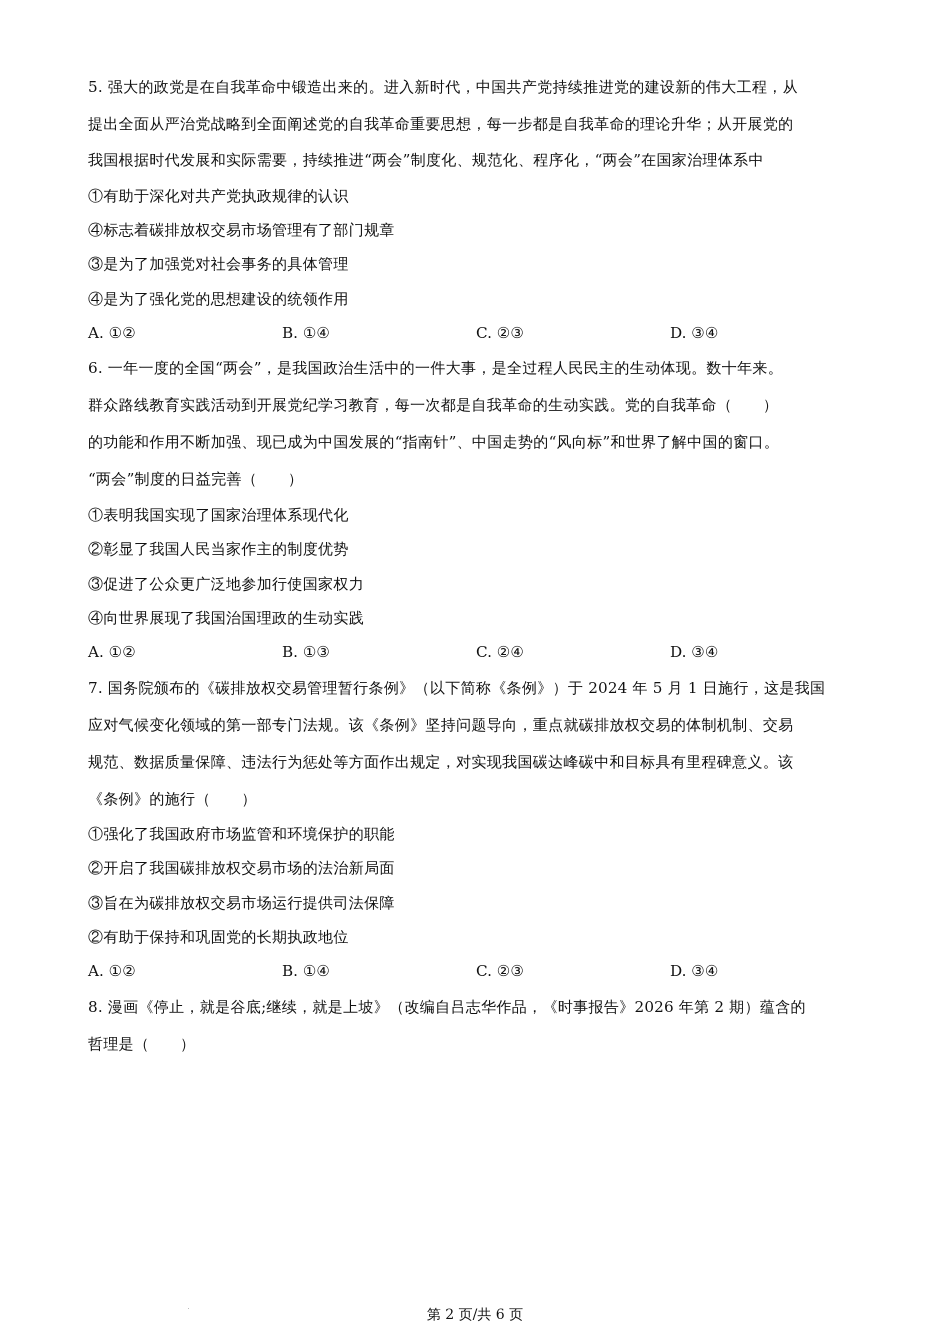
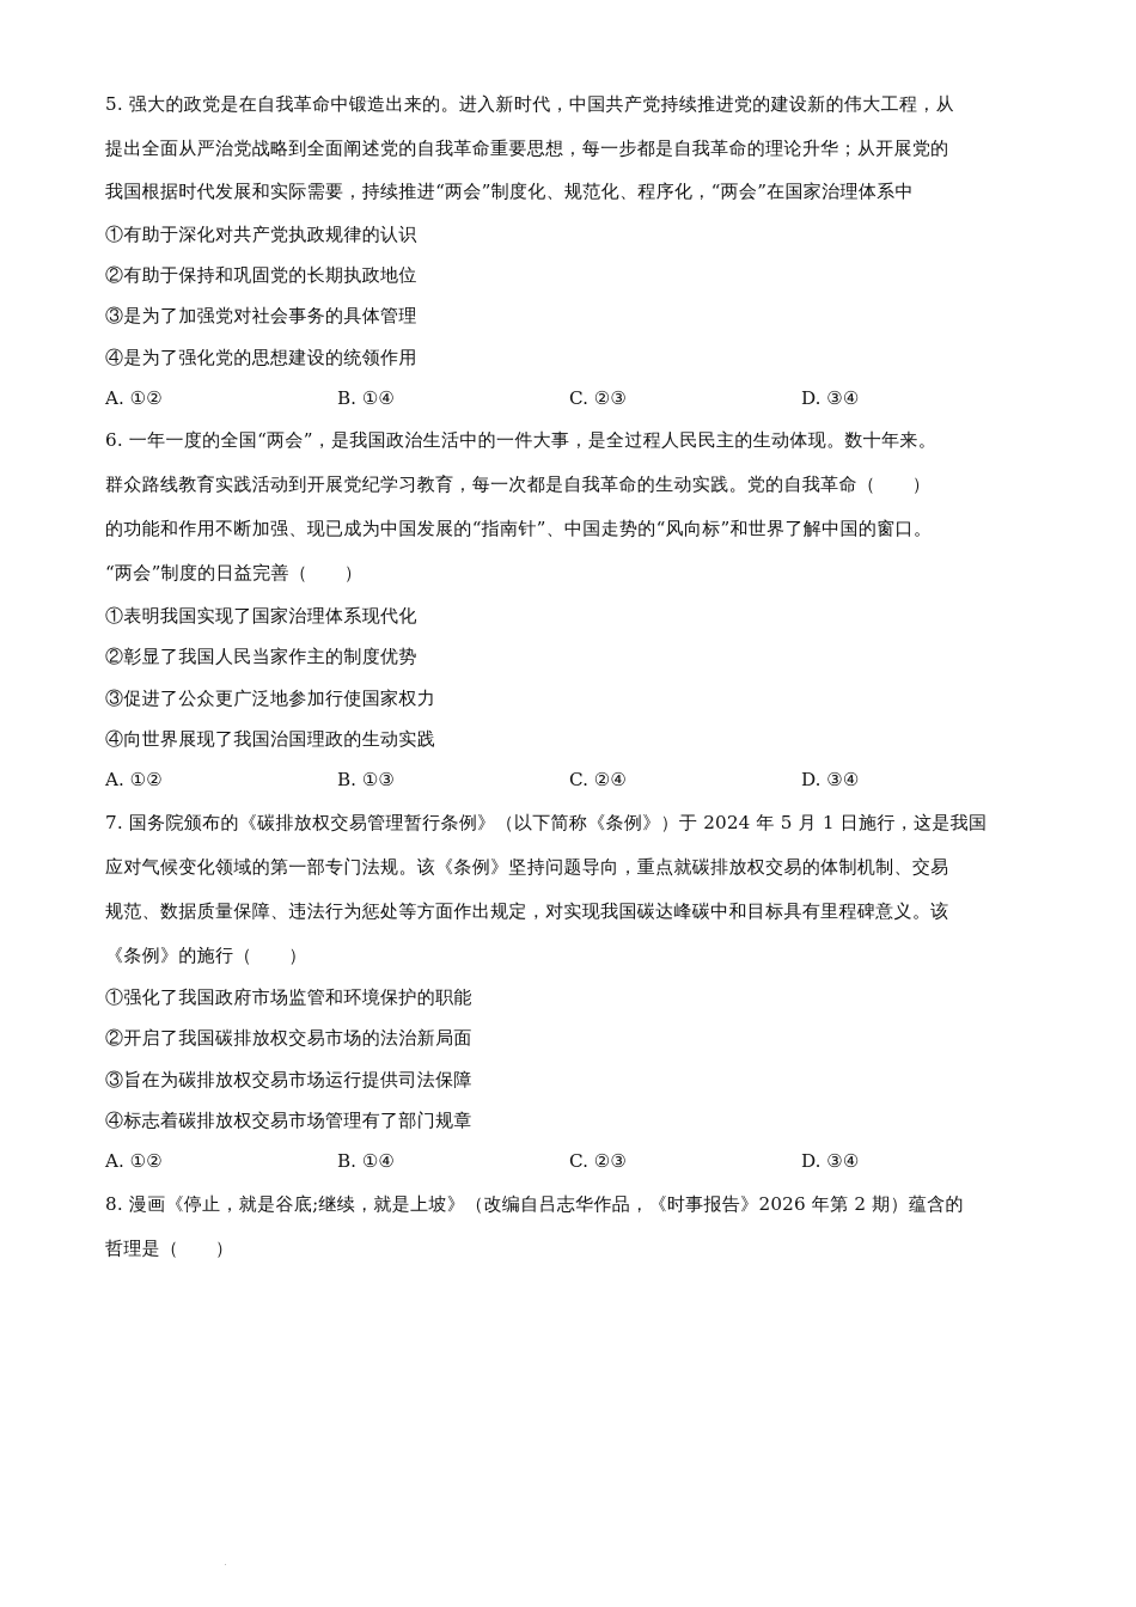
  5. 强大的政党是在自我革命中锻造出来的。进入新时代，中国共产党持续推进党的建设新的伟大工程，从
  提出全面从严治党战略到全面阐述党的自我革命重要思想，每一步都是自我革命的理论升华；从开展党的
  我国根据时代发展和实际需要，持续推进“两会”制度化、规范化、程序化，“两会”在国家治理体系中
  ①有助于深化对共产党执政规律的认识
- ④标志着碳排放权交易市场管理有了部门规章
+ ②有助于保持和巩固党的长期执政地位
  ③是为了加强党对社会事务的具体管理
  ④是为了强化党的思想建设的统领作用
  A. ①②
  B. ①④
  C. ②③
  D. ③④
  6. 一年一度的全国“两会”，是我国政治生活中的一件大事，是全过程人民民主的生动体现。数十年来。
  群众路线教育实践活动到开展党纪学习教育，每一次都是自我革命的生动实践。党的自我革命（ ）
  的功能和作用不断加强、现已成为中国发展的“指南针”、中国走势的“风向标”和世界了解中国的窗口。
  “两会”制度的日益完善（ ）
  ①表明我国实现了国家治理体系现代化
  ②彰显了我国人民当家作主的制度优势
  ③促进了公众更广泛地参加行使国家权力
  ④向世界展现了我国治国理政的生动实践
  A. ①②
  B. ①③
  C. ②④
  D. ③④
  7. 国务院颁布的《碳排放权交易管理暂行条例》（以下简称《条例》）于 2024 年 5 月 1 日施行，这是我国
  应对气候变化领域的第一部专门法规。该《条例》坚持问题导向，重点就碳排放权交易的体制机制、交易
  规范、数据质量保障、违法行为惩处等方面作出规定，对实现我国碳达峰碳中和目标具有里程碑意义。该
  《条例》的施行（ ）
  ①强化了我国政府市场监管和环境保护的职能
  ②开启了我国碳排放权交易市场的法治新局面
  ③旨在为碳排放权交易市场运行提供司法保障
- ②有助于保持和巩固党的长期执政地位
+ ④标志着碳排放权交易市场管理有了部门规章
  A. ①②
  B. ①④
  C. ②③
  D. ③④
  8. 漫画《停止，就是谷底;继续，就是上坡》（改编自吕志华作品，《时事报告》2026 年第 2 期）蕴含的
  哲理是（ ）
- 第 2 页/共 6 页
